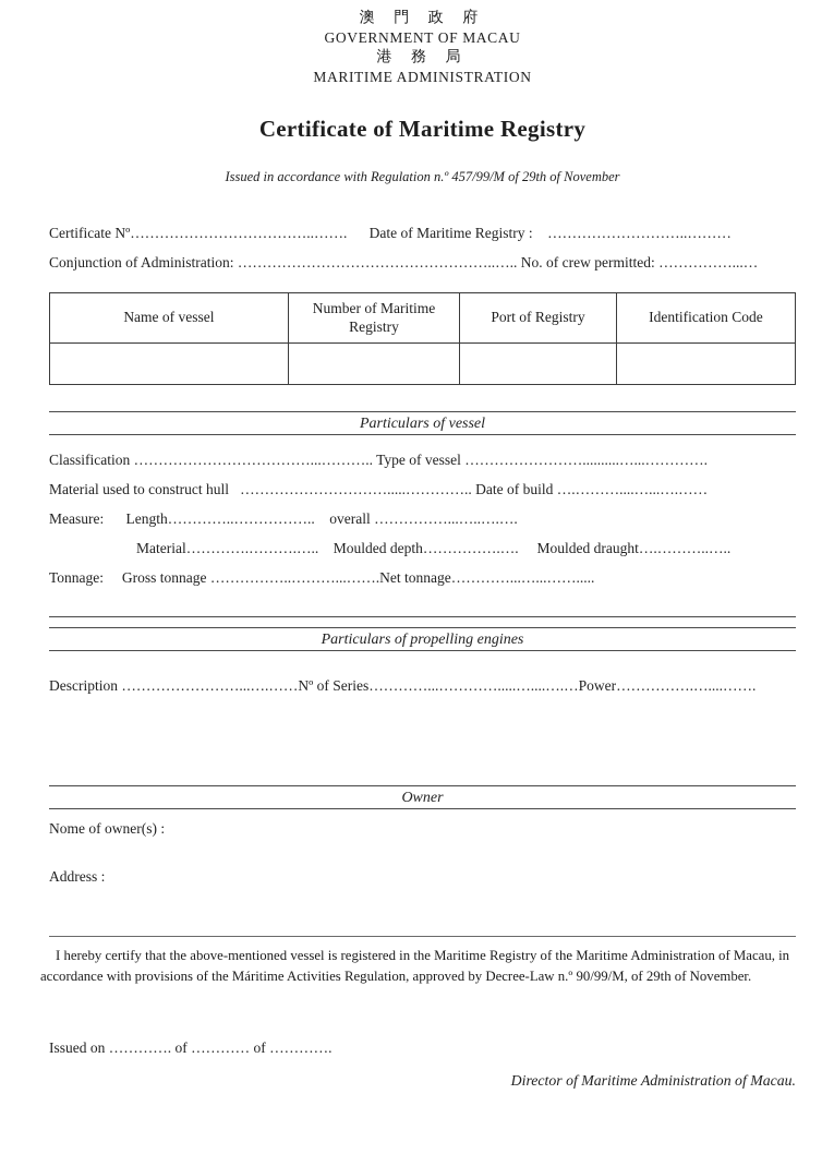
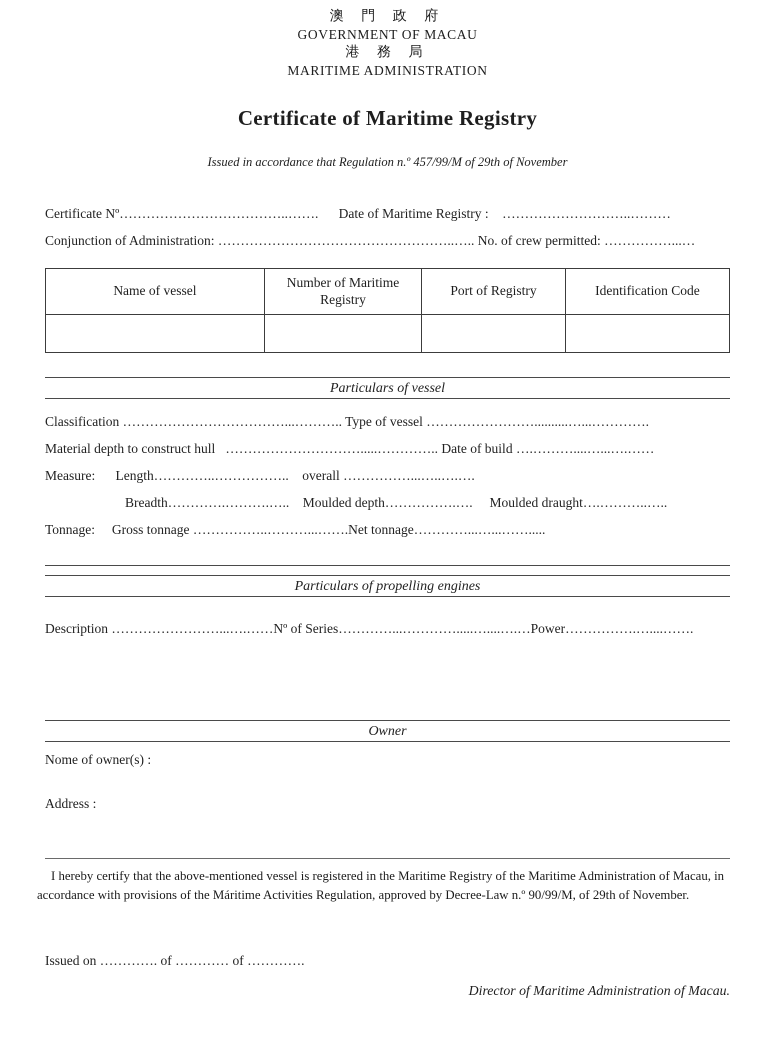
  澳 門 政 府
  GOVERNMENT OF MACAU
  港 務 局
  MARITIME ADMINISTRATION
  Certificate of Maritime Registry
- Issued in accordance with Regulation n.º 457/99/M of 29th of November
+ Issued in accordance that Regulation n.º 457/99/M of 29th of November
  Certificate Nº………………………………..……. Date of Maritime Registry : ………………………..………
  Conjunction of Administration: ……………………………………………..….. No. of crew permitted: ……………...…
  Name of vessel	Number of Maritime Registry	Port of Registry	Identification Code
  Particulars of vessel
  Classification ………………………………...……….. Type of vessel ……………………..........…...………….
- Material used to construct hull ………………………….....………….. Date of build ….………....…...….……
+ Material depth to construct hull ………………………….....………….. Date of build ….………....…...….……
  Measure: Length…………..…………….. overall ……………...…..….….
- Material………….……….….. Moulded depth…………….…. Moulded draught….………..…..
+ Breadth………….……….….. Moulded depth…………….…. Moulded draught….………..…..
  Tonnage: Gross tonnage ……………..………...…….Net tonnage…………...…...…….....
  Particulars of propelling engines
  Description ……………………...….……Nº of Series…………...………….....…....….…Power…………….…....…….
  Owner
  Nome of owner(s) :
  Address :
  I hereby certify that the above-mentioned vessel is registered in the Maritime Registry of the Maritime Administration of Macau, in accordance with provisions of the Máritime Activities Regulation, approved by Decree-Law n.º 90/99/M, of 29th of November.
  Issued on …………. of ………… of ………….
  Director of Maritime Administration of Macau.
